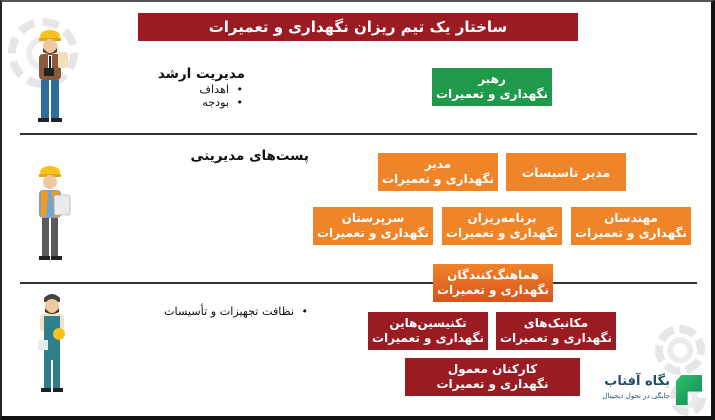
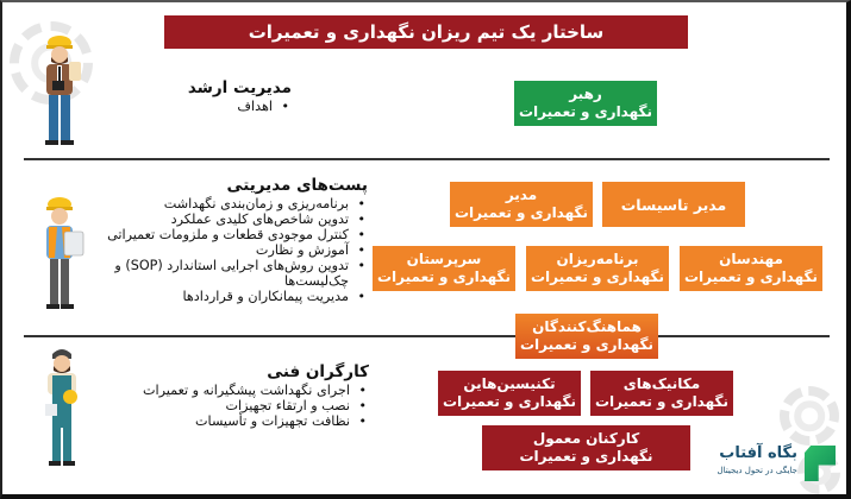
  ساختار یک تیم ریزان نگهداری و تعمیرات
  مدیریت ارشد
  اهداف
- بودجه
  رهبر
  نگهداری و تعمیرات
  پست‌های مدیریتی
+ برنامه‌ریزی و زمان‌بندی نگهداشت
+ تدوین شاخص‌های کلیدی عملکرد
+ کنترل موجودی قطعات و ملزومات تعمیراتی
+ آموزش و نظارت
+ تدوین روش‌های اجرایی استاندارد (SOP) و چک‌لیست‌ها
+ مدیریت پیمانکاران و قراردادها
  مدیر تاسیسات
  مدیر
  نگهداری و تعمیرات
  مهندسان
  نگهداری و تعمیرات
  برنامهریزان
  نگهداری و تعمیرات
  سرپرستان
  نگهداری و تعمیرات
  هماهنگ‌کنندگان
  نگهداری و تعمیرات
+ کارگران فنی
+ اجرای نگهداشت پیشگیرانه و تعمیرات
+ نصب و ارتقاء تجهیزات
  نظافت تجهیزات و تأسیسات
  مکانیک‌های
  نگهداری و تعمیرات
  تکنیسین‌هاین
  نگهداری و تعمیرات
  کارکنان معمول
  نگهداری و تعمیرات
  بگاه آفتاب
  جایگی در تحول دیجیتال
